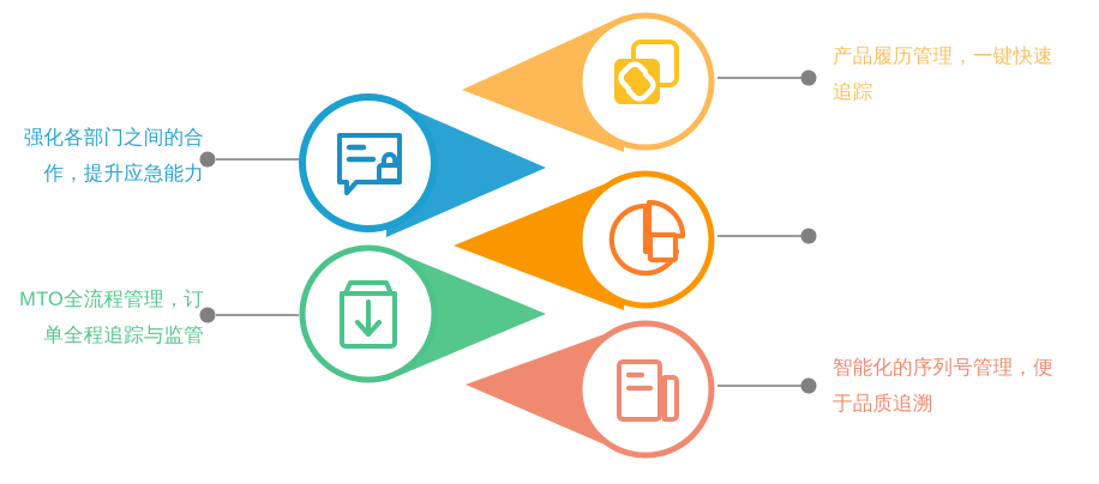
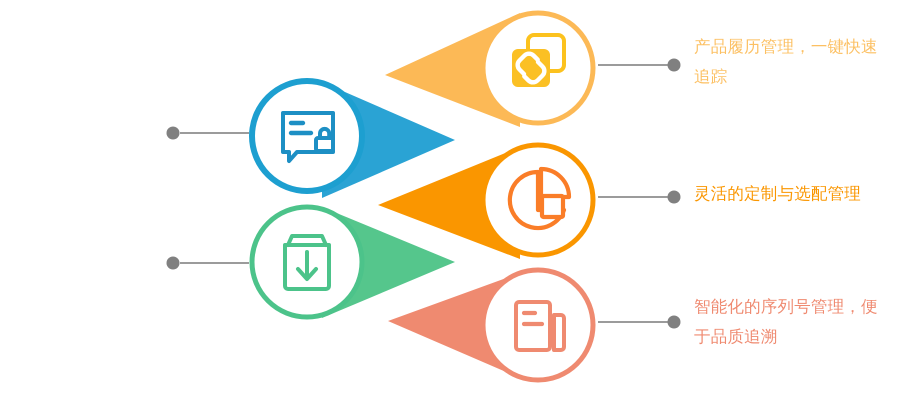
- 强化各部门之间的合
- 作，提升应急能力
- MTO全流程管理，订
- 单全程追踪与监管
  产品履历管理，一键快速
  追踪
+ 灵活的定制与选配管理
  智能化的序列号管理，便
  于品质追溯
